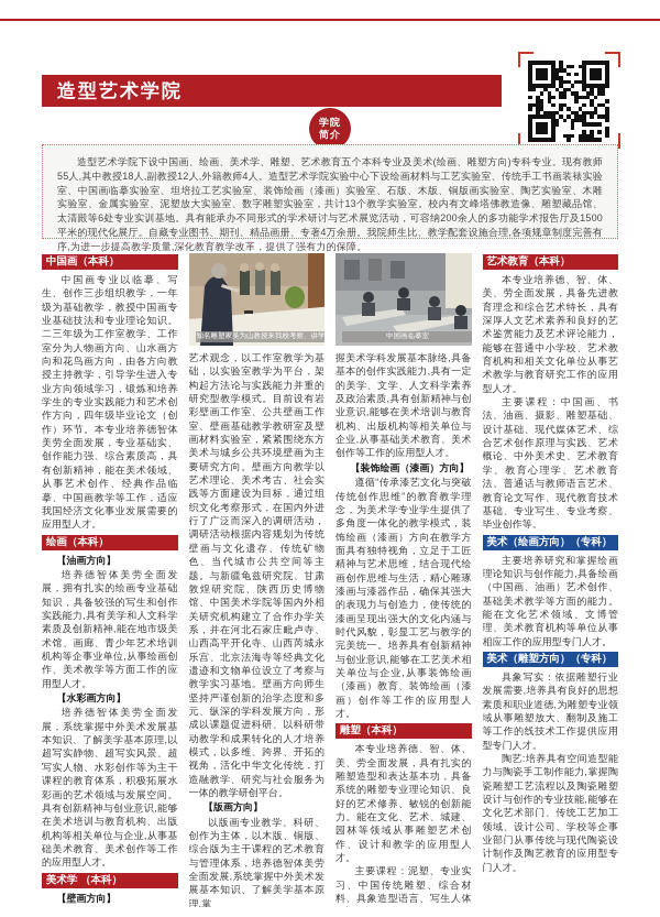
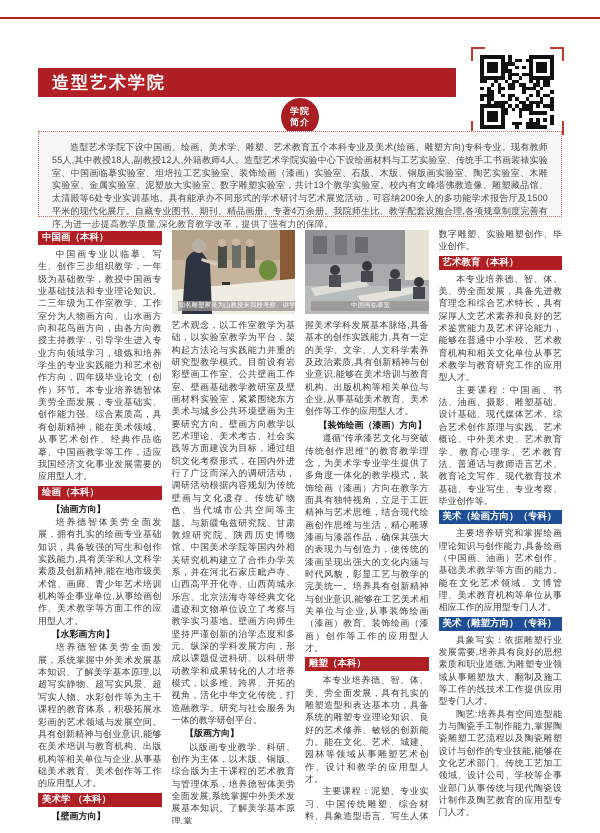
  造型艺术学院
  学院
  简介
  造型艺术学院下设中国画、绘画、美术学、雕塑、艺术教育五个本科专业及美术(绘画、雕塑方向)专科专业。现有教师55人,其中教授18人,副教授12人,外籍教师4人。造型艺术学院实验中心下设绘画材料与工艺实验室、传统手工书画装裱实验室、中国画临摹实验室、坦培拉工艺实验室、装饰绘画（漆画）实验室、石版、木版、铜版画实验室、陶艺实验室、木雕实验室、金属实验室、泥塑放大实验室、数字雕塑实验室，共计13个教学实验室。校内有文峰塔佛教造像、雕塑藏品馆、太清殿等6处专业实训基地。具有能承办不同形式的学术研讨与艺术展览活动，可容纳200余人的多功能学术报告厅及1500平米的现代化展厅。自藏专业图书、期刊、精品画册、专著4万余册。我院师生比、教学配套设施合理,各项规章制度完善有序,为进一步提高教学质量,深化教育教学改革，提供了强有力的保障。
  中国画（本科）
  中国画专业以临摹、写生、创作三步组织教学，一年级为基础教学，教授中国画专业基础技法和专业理论知识。二三年级为工作室教学、工作室分为人物画方向、山水画方向和花鸟画方向，由各方向教授主持教学，引导学生进入专业方向领域学习，锻炼和培养学生的专业实践能力和艺术创作方向，四年级毕业论文（创作）环节。本专业培养德智体美劳全面发展，专业基础实、创作能力强、综合素质高，具有创新精神，能在美术领域、从事艺术创作、经典作品临摹、中国画教学等工作，适应我国经济文化事业发展需要的应用型人才。
  绘画（本科）
  【油画方向】
  培养德智体美劳全面发展，拥有扎实的绘画专业基础知识，具备较强的写生和创作实践能力,具有美学和人文科学素质及创新精神,能在地市级美术馆、画廊、青少年艺术培训机构等企事业单位,从事绘画创作、美术教学等方面工作的应用型人才。
  【水彩画方向】
  培养德智体美劳全面发展，系统掌握中外美术发展基本知识、了解美学基本原理,以超写实静物、超写实风景、超写实人物、水彩创作等为主干课程的教育体系，积极拓展水彩画的艺术领域与发展空间。具有创新精神与创业意识,能够在美术培训与教育机构、出版机构等相关单位与企业,从事基础美术教育、美术创作等工作的应用型人才。
  美术学 （本科）
  【壁画方向】
  艺术观念，以工作室教学为基础，以实验室教学为平台，架构起方法论与实践能力并重的研究型教学模式。目前设有岩彩壁画工作室、公共壁画工作室、壁画基础教学教研室及壁画材料实验室，紧紧围绕东方美术与城乡公共环境壁画为主要研究方向。壁画方向教学以艺术理论、美术考古、社会实践等方面建设为目标，通过组织文化考察形式，在国内外进行了广泛而深入的调研活动，调研活动根据内容规划为传统壁画与文化遗存、传统矿物色、当代城市公共空间等主题。与新疆龟兹研究院、甘肃敦煌研究院、陕西历史博物馆、中国美术学院等国内外相关研究机构建立了合作办学关系，并在河北石家庄毗卢寺、山西高平开化寺、山西芮城永乐宫、北京法海寺等经典文化遗迹和文物单位设立了考察与教学实习基地。壁画方向师生坚持严谨创新的治学态度和多元、纵深的学科发展方向，形成以课题促进科研、以科研带动教学和成果转化的人才培养模式，以多维、跨界、开拓的视角，活化中华文化传统，打造融教学、研究与社会服务为一体的教学研创平台。
  【版画方向】
  以版画专业教学、科研、创作为主体，以木版、铜版、综合版为主干课程的艺术教育与管理体系，培养德智体美劳全面发展,系统掌握中外美术发展基本知识、了解美学基本原理,掌
  握美术学科发展基本脉络,具备基本的创作实践能力,具有一定的美学、文学、人文科学素养及政治素质,具有创新精神与创业意识,能够在美术培训与教育机构、出版机构等相关单位与企业,从事基础美术教育、美术创作等工作的应用型人才。
  【装饰绘画（漆画）方向】
  遵循“传承漆艺文化与突破传统创作思维”的教育教学理念，为美术学专业学生提供了多角度一体化的教学模式，装饰绘画（漆画）方向在教学方面具有独特视角，立足于工匠精神与艺术思维，结合现代绘画创作思维与生活，精心雕琢漆画与漆器作品，确保其强大的表现力与创造力，使传统的漆画呈现出强大的文化内涵与时代风貌，彰显工艺与教学的完美统一。培养具有创新精神与创业意识,能够在工艺美术相关单位与企业,从事装饰绘画（漆画）教育、装饰绘画（漆画）创作等工作的应用型人才。
  雕塑（本科）
  本专业培养德、智、体、美、劳全面发展，具有扎实的雕塑造型和表达基本功，具备系统的雕塑专业理论知识、良好的艺术修养、敏锐的创新能力。能在文化、艺术、城建、园林等领域从事雕塑艺术创作、设计和教学的应用型人才。
  主要课程：泥塑、专业实习、中国传统雕塑、综合材料、具象造型语言、写生人体
+ 数字雕塑、实验雕塑创作、毕业创作。
  艺术教育（本科）
  本专业培养德、智、体、美、劳全面发展，具备先进教育理念和综合艺术特长，具有深厚人文艺术素养和良好的艺术鉴赏能力及艺术评论能力，能够在普通中小学校、艺术教育机构和相关文化单位从事艺术教学与教育研究工作的应用型人才。
  主要课程：中国画、书法、油画、摄影、雕塑基础、设计基础、现代媒体艺术、综合艺术创作原理与实践、艺术概论、中外美术史、艺术教育学、教育心理学、艺术教育法、普通话与教师语言艺术、教育论文写作、现代教育技术基础、专业写生、专业考察、毕业创作等。
  美术（绘画方向）（专科）
  主要培养研究和掌握绘画理论知识与创作能力,具备绘画（中国画、油画）艺术创作、基础美术教学等方面的能力。能在文化艺术领域、文博管理、美术教育机构等单位从事相应工作的应用型专门人才。
  美术（雕塑方向）（专科）
  具象写实：依据雕塑行业发展需要,培养具有良好的思想素质和职业道德,为雕塑专业领域从事雕塑放大、翻制及施工等工作的线技术工作提供应用型专门人才。
  陶艺:培养具有空间造型能力与陶瓷手工制作能力,掌握陶瓷雕塑工艺流程以及陶瓷雕塑设计与创作的专业技能,能够在文化艺术部门、传统工艺加工领域、设计公司、学校等企事业部门从事传统与现代陶瓷设计制作及陶艺教育的应用型专门人才。
